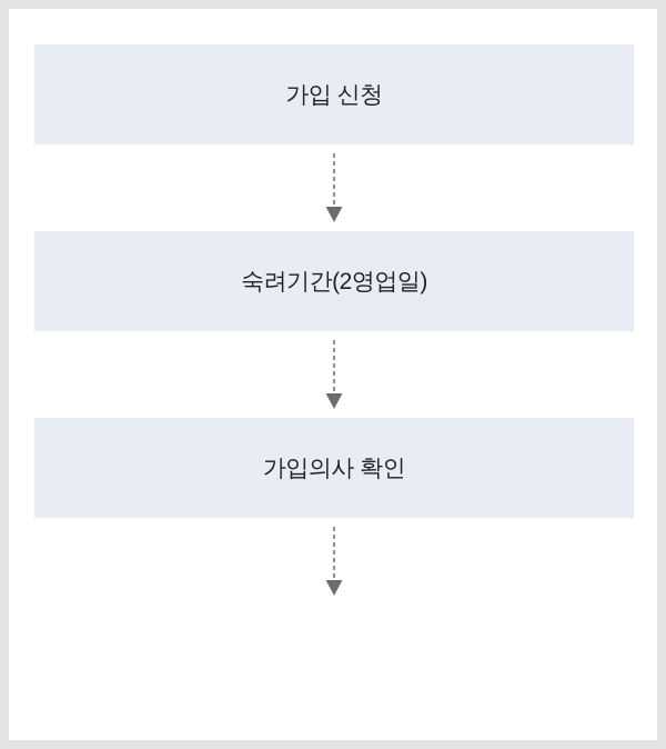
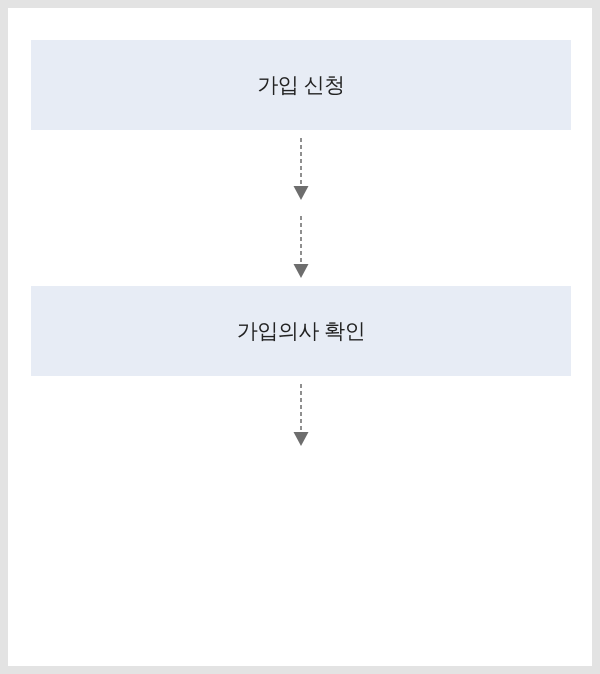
  가입 신청
- 숙려기간(2영업일)
  가입의사 확인
